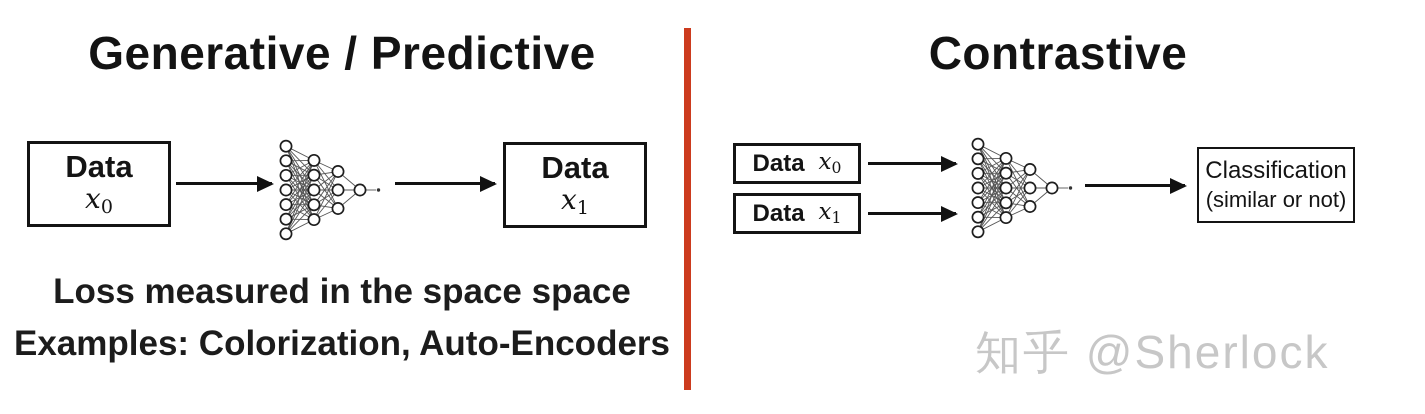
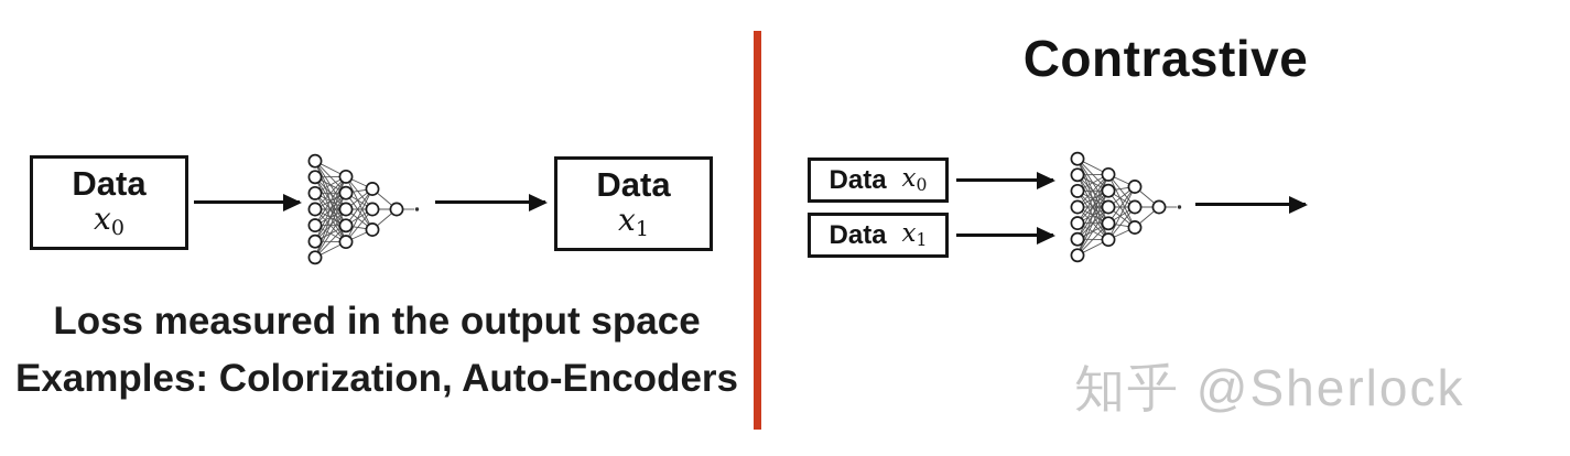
- Generative / Predictive
  Data
  x0
  Data
  x1
- Loss measured in the space space
+ Loss measured in the output space
  Examples: Colorization, Auto-Encoders
  Contrastive
  Data
  x0
  Data
  x1
- Classification
- (similar or not)
  知乎 @Sherlock
